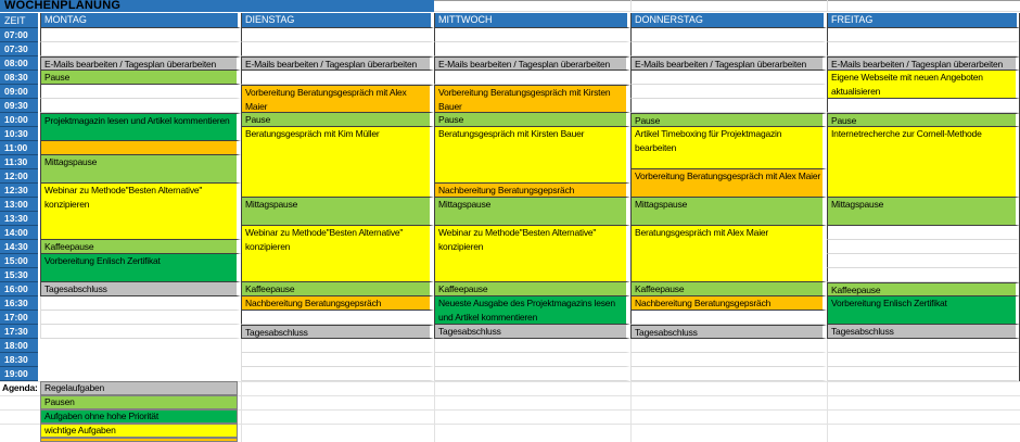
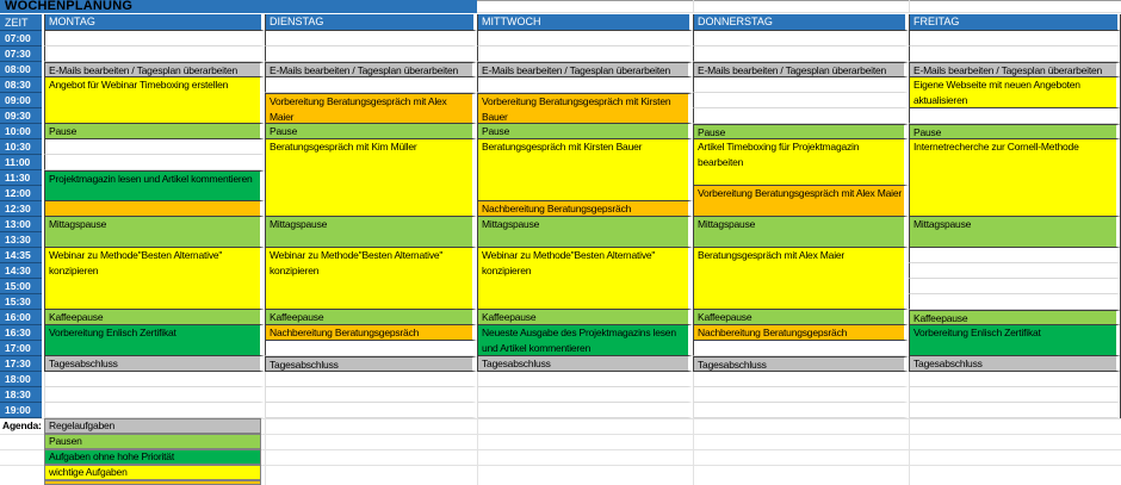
  WOCHENPLANUNG
  Agenda:
  ZEIT
  07:00
  07:30
  08:00
  08:30
  09:00
  09:30
  10:00
  10:30
  11:00
  11:30
  12:00
  12:30
  13:00
  13:30
- 14:00
+ 14:35
  14:30
  15:00
  15:30
  16:00
  16:30
  17:00
  17:30
  18:00
  18:30
  19:00
  MONTAG
  E-Mails bearbeiten / Tagesplan überarbeiten
+ Angebot für Webinar Timeboxing erstellen
  Pause
  Projektmagazin lesen und Artikel kommentieren
  Mittagspause
  Webinar zu Methode"Besten Alternative" konzipieren
  Kaffeepause
  Vorbereitung Enlisch Zertifikat
  Tagesabschluss
  DIENSTAG
  E-Mails bearbeiten / Tagesplan überarbeiten
  Vorbereitung Beratungsgespräch mit Alex Maier
  Pause
  Beratungsgespräch mit Kim Müller
  Mittagspause
  Webinar zu Methode"Besten Alternative" konzipieren
  Kaffeepause
  Nachbereitung Beratungsgepsräch
  Tagesabschluss
  MITTWOCH
  E-Mails bearbeiten / Tagesplan überarbeiten
  Vorbereitung Beratungsgespräch mit Kirsten Bauer
  Pause
  Beratungsgespräch mit Kirsten Bauer
  Nachbereitung Beratungsgepsräch
  Mittagspause
  Webinar zu Methode"Besten Alternative" konzipieren
  Kaffeepause
  Neueste Ausgabe des Projektmagazins lesen und Artikel kommentieren
  Tagesabschluss
  DONNERSTAG
  E-Mails bearbeiten / Tagesplan überarbeiten
  Pause
  Artikel Timeboxing für Projektmagazin bearbeiten
  Vorbereitung Beratungsgespräch mit Alex Maier
  Mittagspause
  Beratungsgespräch mit Alex Maier
  Kaffeepause
  Nachbereitung Beratungsgepsräch
  Tagesabschluss
  FREITAG
  E-Mails bearbeiten / Tagesplan überarbeiten
  Eigene Webseite mit neuen Angeboten aktualisieren
  Pause
  Internetrecherche zur Cornell-Methode
  Mittagspause
  Kaffeepause
  Vorbereitung Enlisch Zertifikat
  Tagesabschluss
  Regelaufgaben
  Pausen
  Aufgaben ohne hohe Priorität
  wichtige Aufgaben
